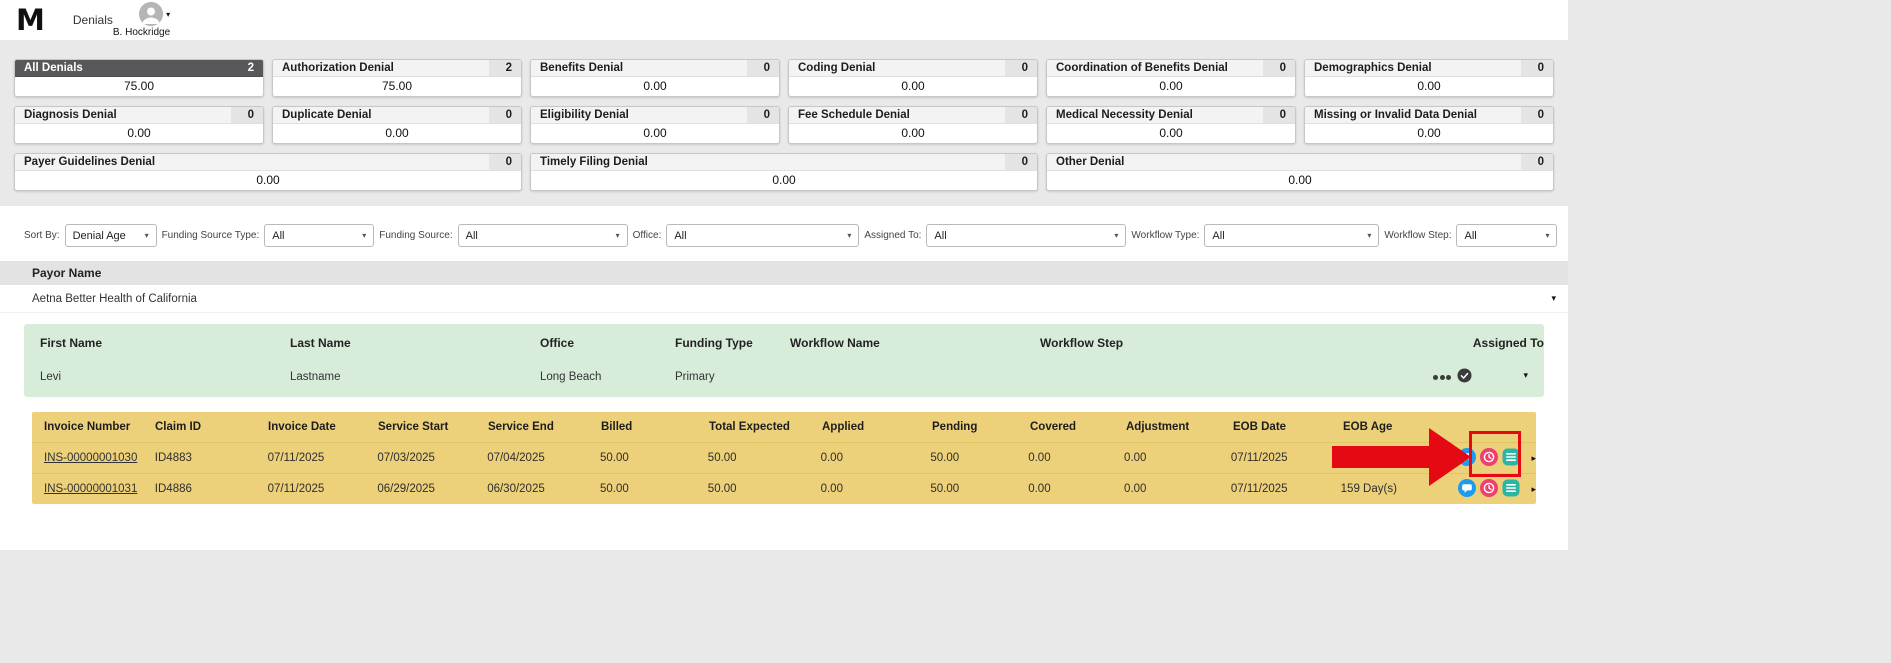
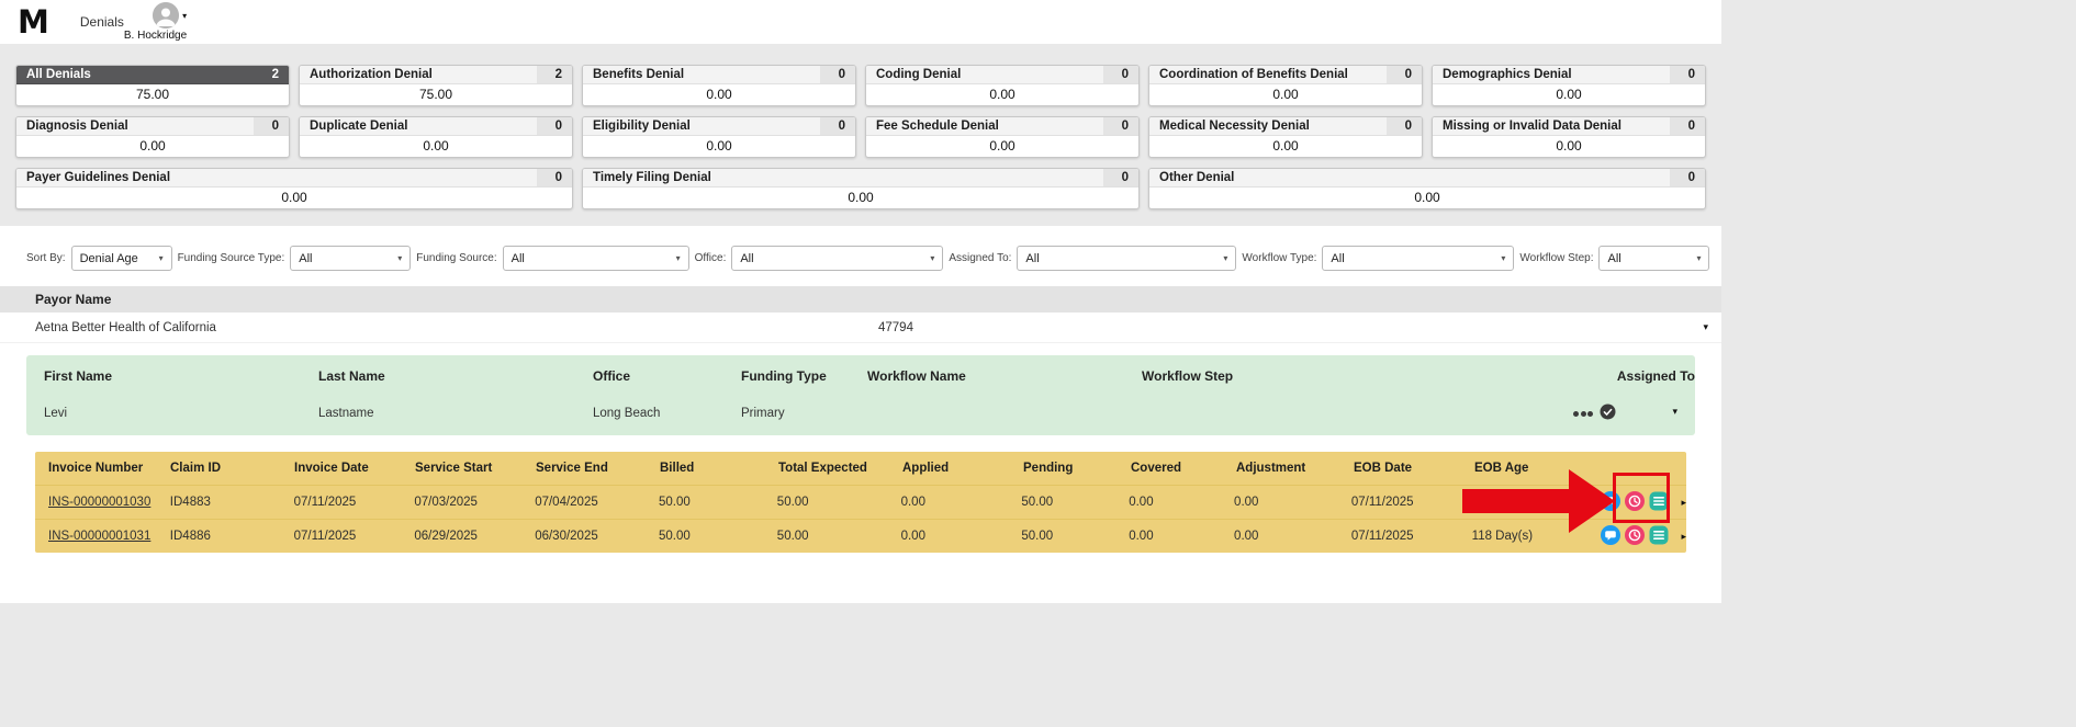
  M
  Denials
  ▾
  B. Hockridge
  All Denials
  2
  75.00
  Authorization Denial
  2
  75.00
  Benefits Denial
  0
  0.00
  Coding Denial
  0
  0.00
  Coordination of Benefits Denial
  0
  0.00
  Demographics Denial
  0
  0.00
  Diagnosis Denial
  0
  0.00
  Duplicate Denial
  0
  0.00
  Eligibility Denial
  0
  0.00
  Fee Schedule Denial
  0
  0.00
  Medical Necessity Denial
  0
  0.00
  Missing or Invalid Data Denial
  0
  0.00
  Payer Guidelines Denial
  0
  0.00
  Timely Filing Denial
  0
  0.00
  Other Denial
  0
  0.00
  Sort By:
  Denial Age
  ▾
  Funding Source Type:
  All
  ▾
  Funding Source:
  All
  ▾
  Office:
  All
  ▾
  Assigned To:
  All
  ▾
  Workflow Type:
  All
  ▾
  Workflow Step:
  All
  ▾
  Payor Name
  Aetna Better Health of California
+ 47794
  ▾
  First Name
  Last Name
  Office
  Funding Type
  Workflow Name
  Workflow Step
  Assigned To
  Levi
  Lastname
  Long Beach
  Primary
  ▾
  Invoice Number
  Claim ID
  Invoice Date
  Service Start
  Service End
  Billed
  Total Expected
  Applied
  Pending
  Covered
  Adjustment
  EOB Date
  EOB Age
  INS-00000001030
  ID4883
  07/11/2025
  07/03/2025
  07/04/2025
  50.00
  50.00
  0.00
  50.00
  0.00
  0.00
  07/11/2025
  ▸
  INS-00000001031
  ID4886
  07/11/2025
  06/29/2025
  06/30/2025
  50.00
  50.00
  0.00
  50.00
  0.00
  0.00
  07/11/2025
- 159 Day(s)
+ 118 Day(s)
  ▸
